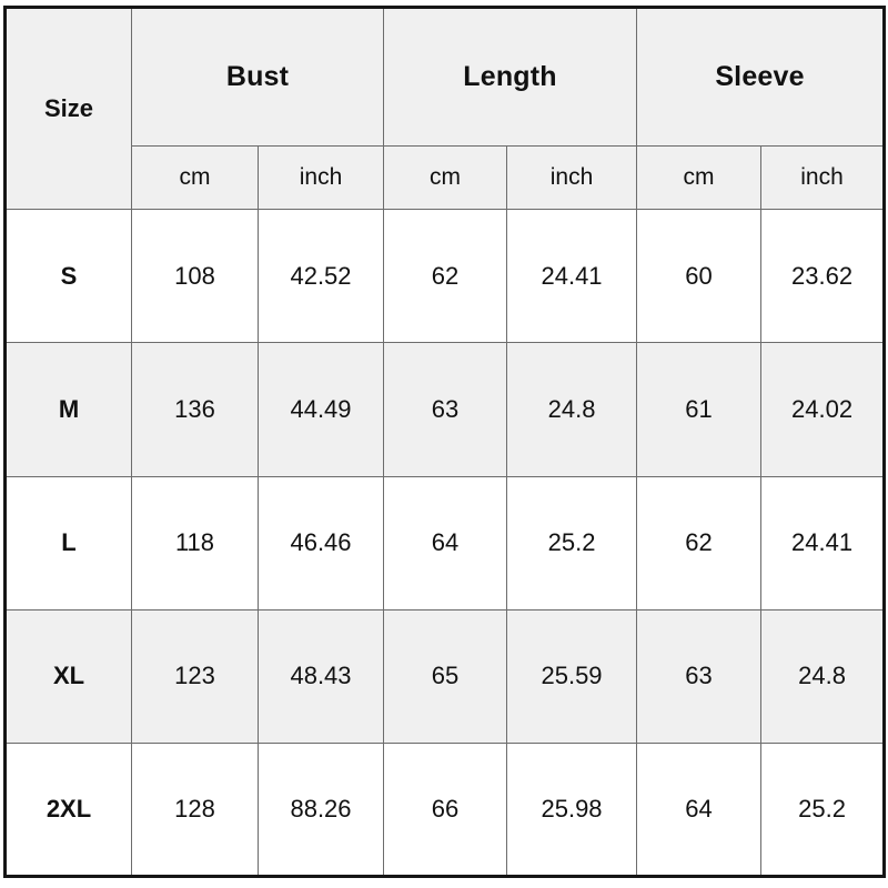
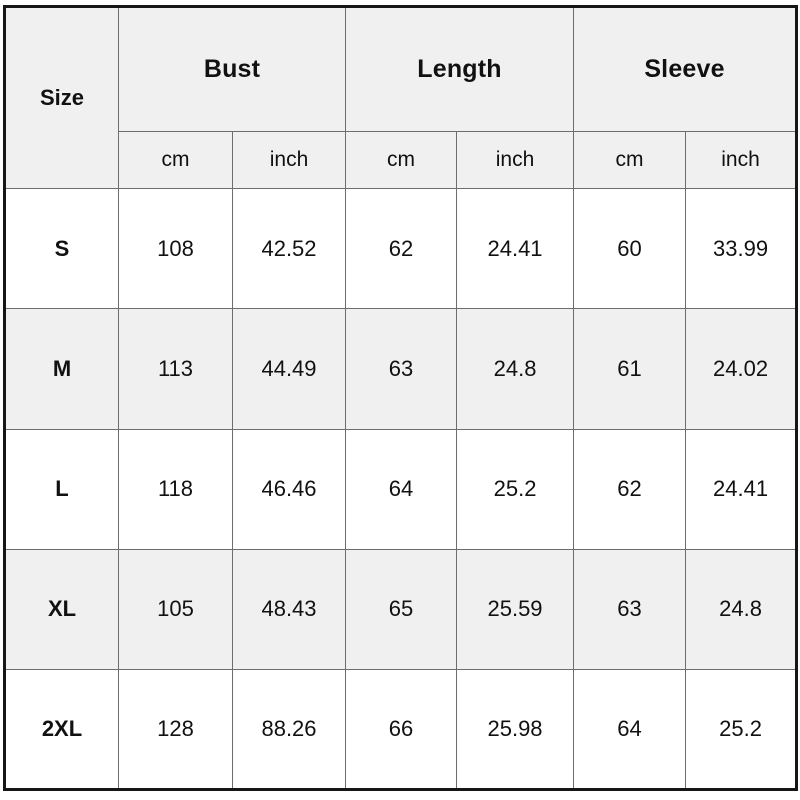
  Size	Bust	Length	Sleeve
  cm	inch	cm	inch	cm	inch
- S	108	42.52	62	24.41	60	23.62
+ S	108	42.52	62	24.41	60	33.99
- M	136	44.49	63	24.8	61	24.02
+ M	113	44.49	63	24.8	61	24.02
  L	118	46.46	64	25.2	62	24.41
- XL	123	48.43	65	25.59	63	24.8
+ XL	105	48.43	65	25.59	63	24.8
  2XL	128	88.26	66	25.98	64	25.2
